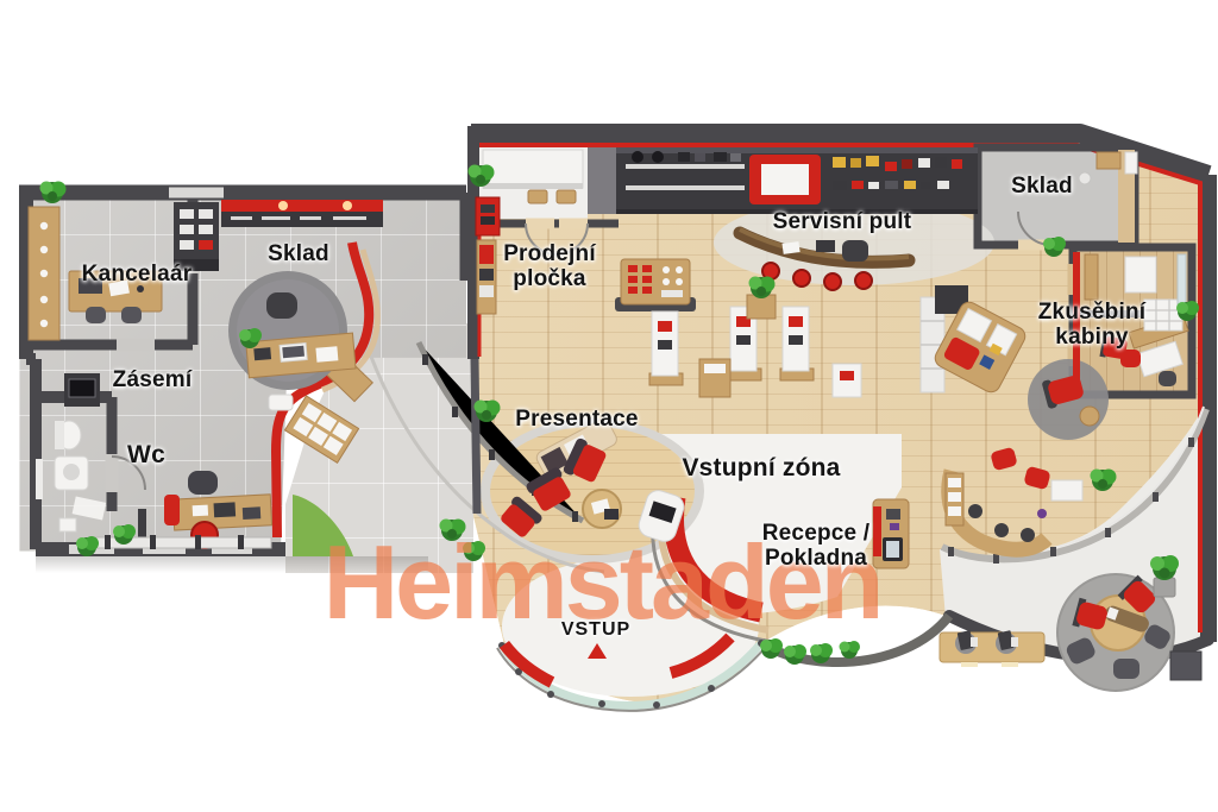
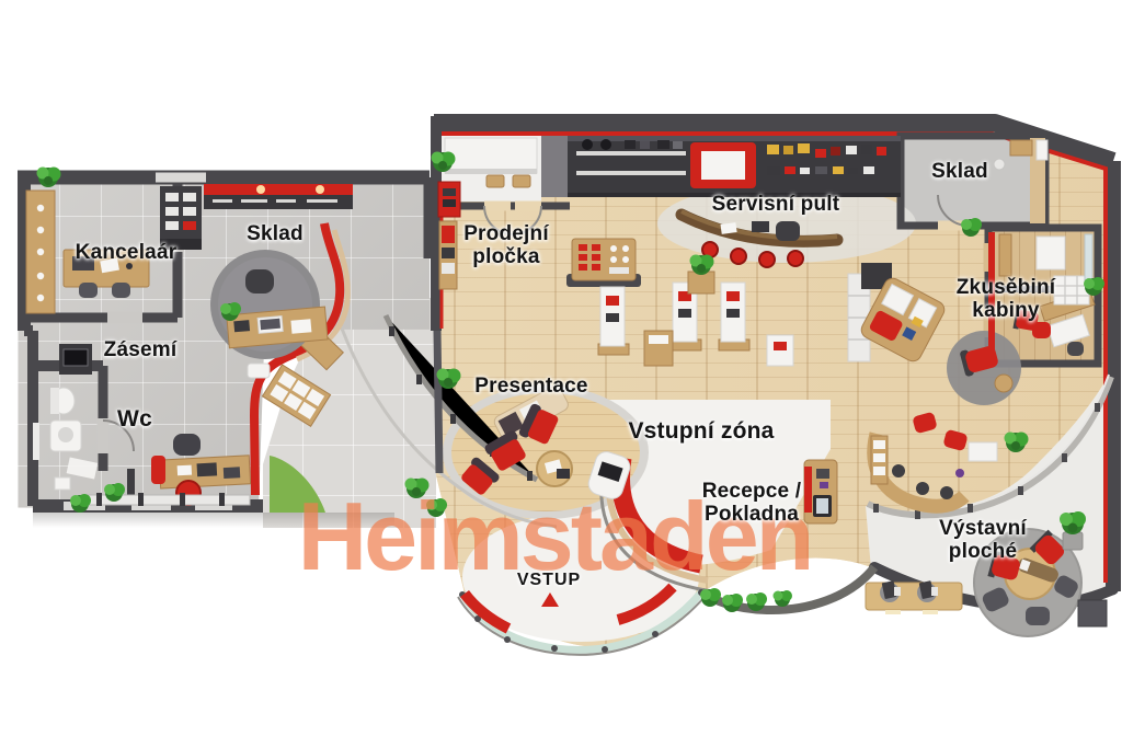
  Kancelaár
  Sklad
  Zásemí
  Wc
  Prodejní pločka
  Servisní pult
  Sklad
  Zkusěbiní kabiny
  Presentace
  Vstupní zóna
  Recepce / Pokladna
+ Výstavní ploché
  VSTUP
  Heimstaden
